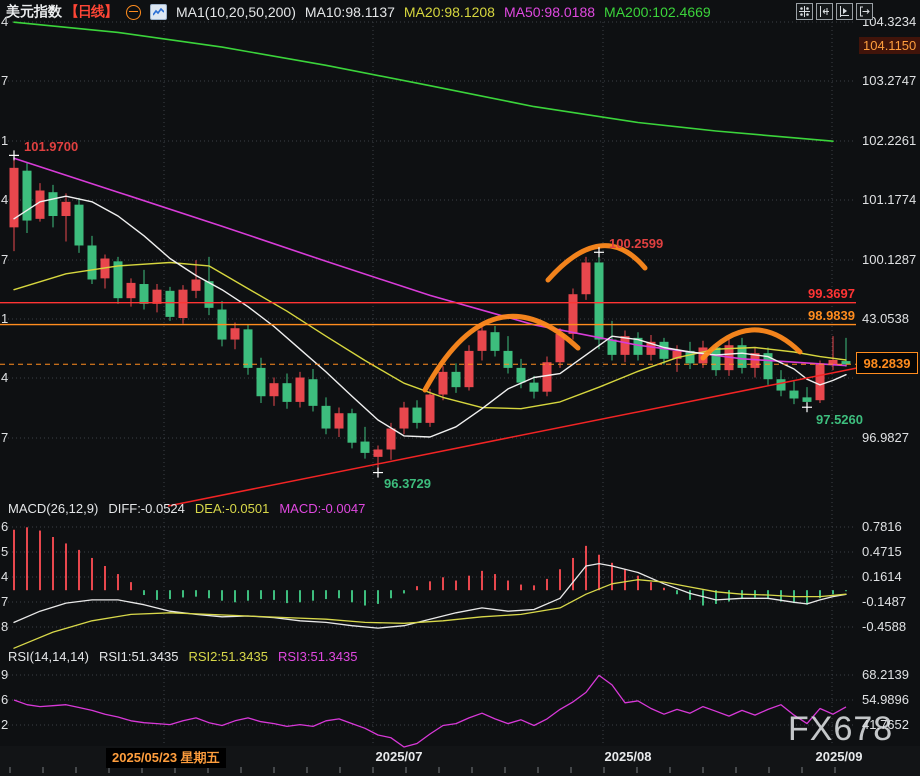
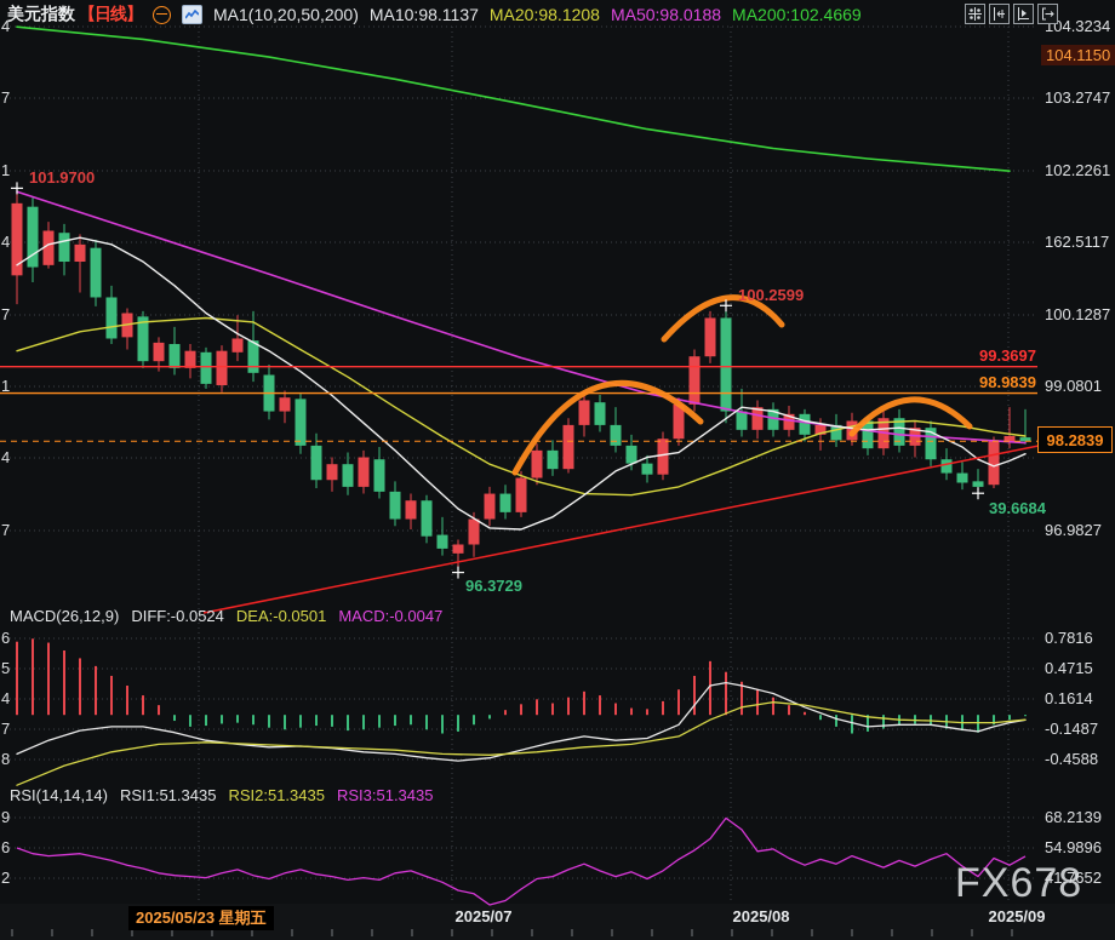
  美元指数
  【日线】
  MA1(10,20,50,200)
  MA10:98.1137
  MA20:98.1208
  MA50:98.0188
  MA200:102.4669
  MACD(26,12,9)
  DIFF:-0.0524
  DEA:-0.0501
  MACD:-0.0047
  RSI(14,14,14)
  RSI1:51.3435
  RSI2:51.3435
  RSI3:51.3435
  104.1150
  98.2839
  2025/05/23 星期五
  FX678
  99.3697
  98.9839
  101.9700
  100.2599
  96.3729
- 97.5260
+ 39.6684
  104.3234
  103.2747
  102.2261
- 101.1774
+ 162.5117
  100.1287
- 43.0538
+ 99.0801
  96.9827
  0.7816
  0.4715
  0.1614
  -0.1487
  -0.4588
  68.2139
  54.9896
  41.7652
  4
  7
  1
  4
  7
  1
  4
  7
  6
  5
  4
  7
  8
  9
  6
  2
  2025/07
  2025/08
  2025/09
